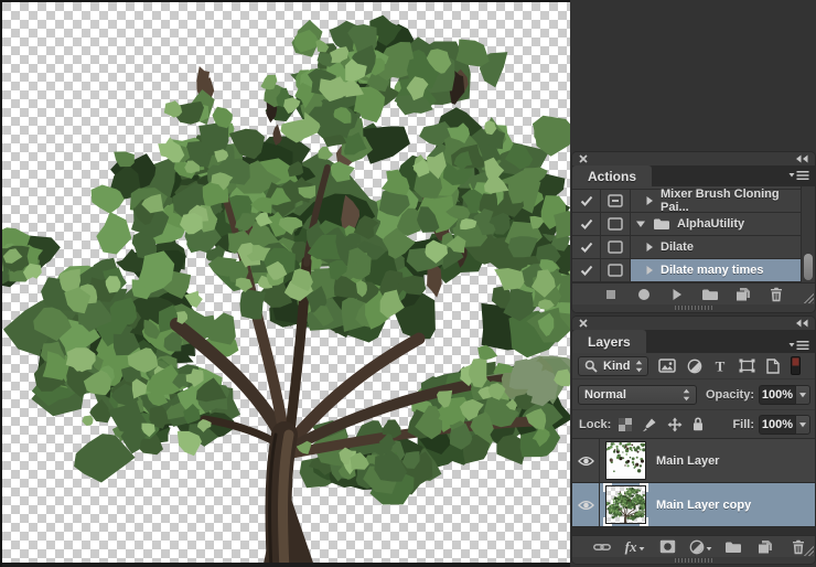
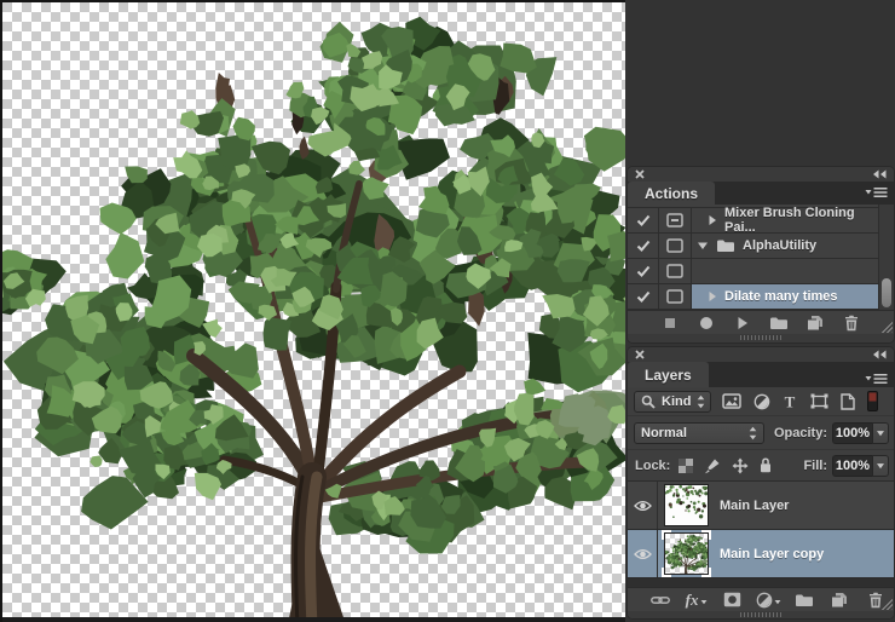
  Actions
  Mixer Brush Cloning Pai...
  AlphaUtility
- Dilate
  Dilate many times
  Layers
  Kind
  Normal
  Opacity:
  100%
  Lock:
  Fill:
  100%
  Main Layer
  Main Layer copy
  fx
